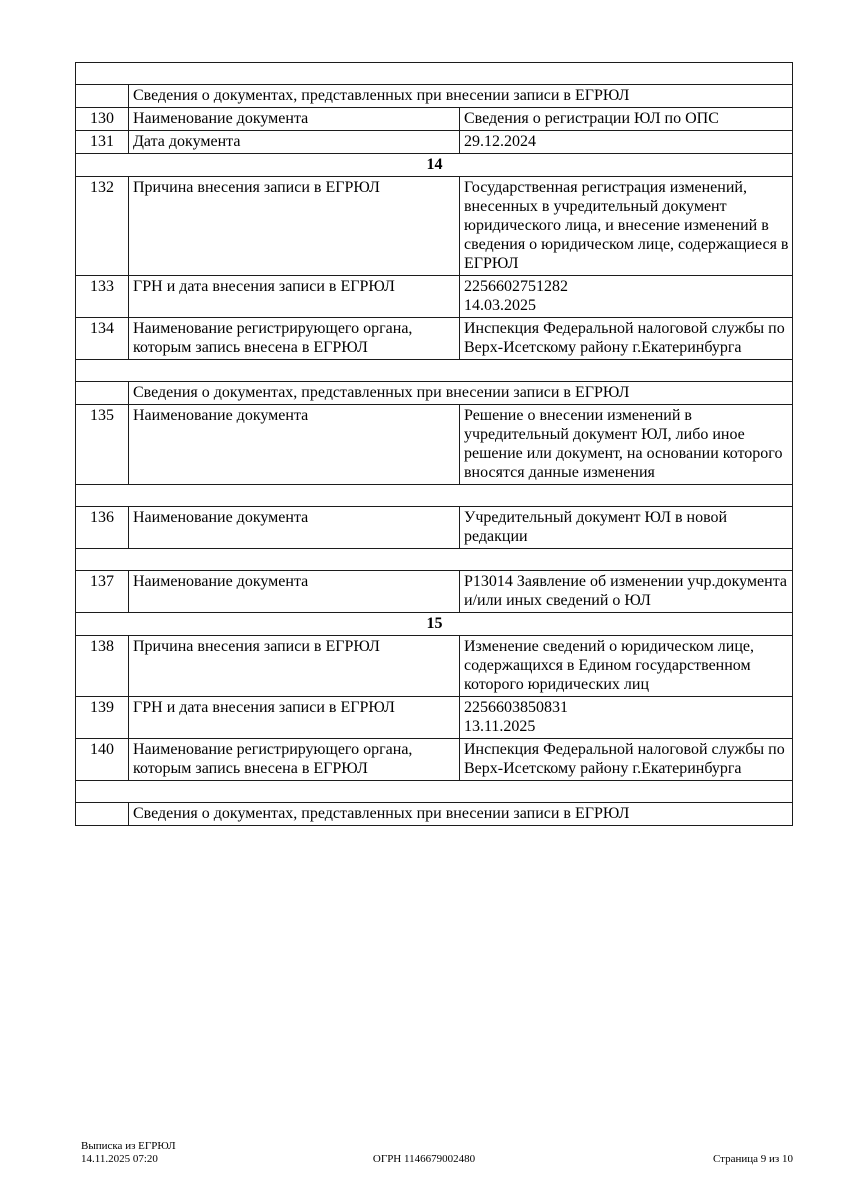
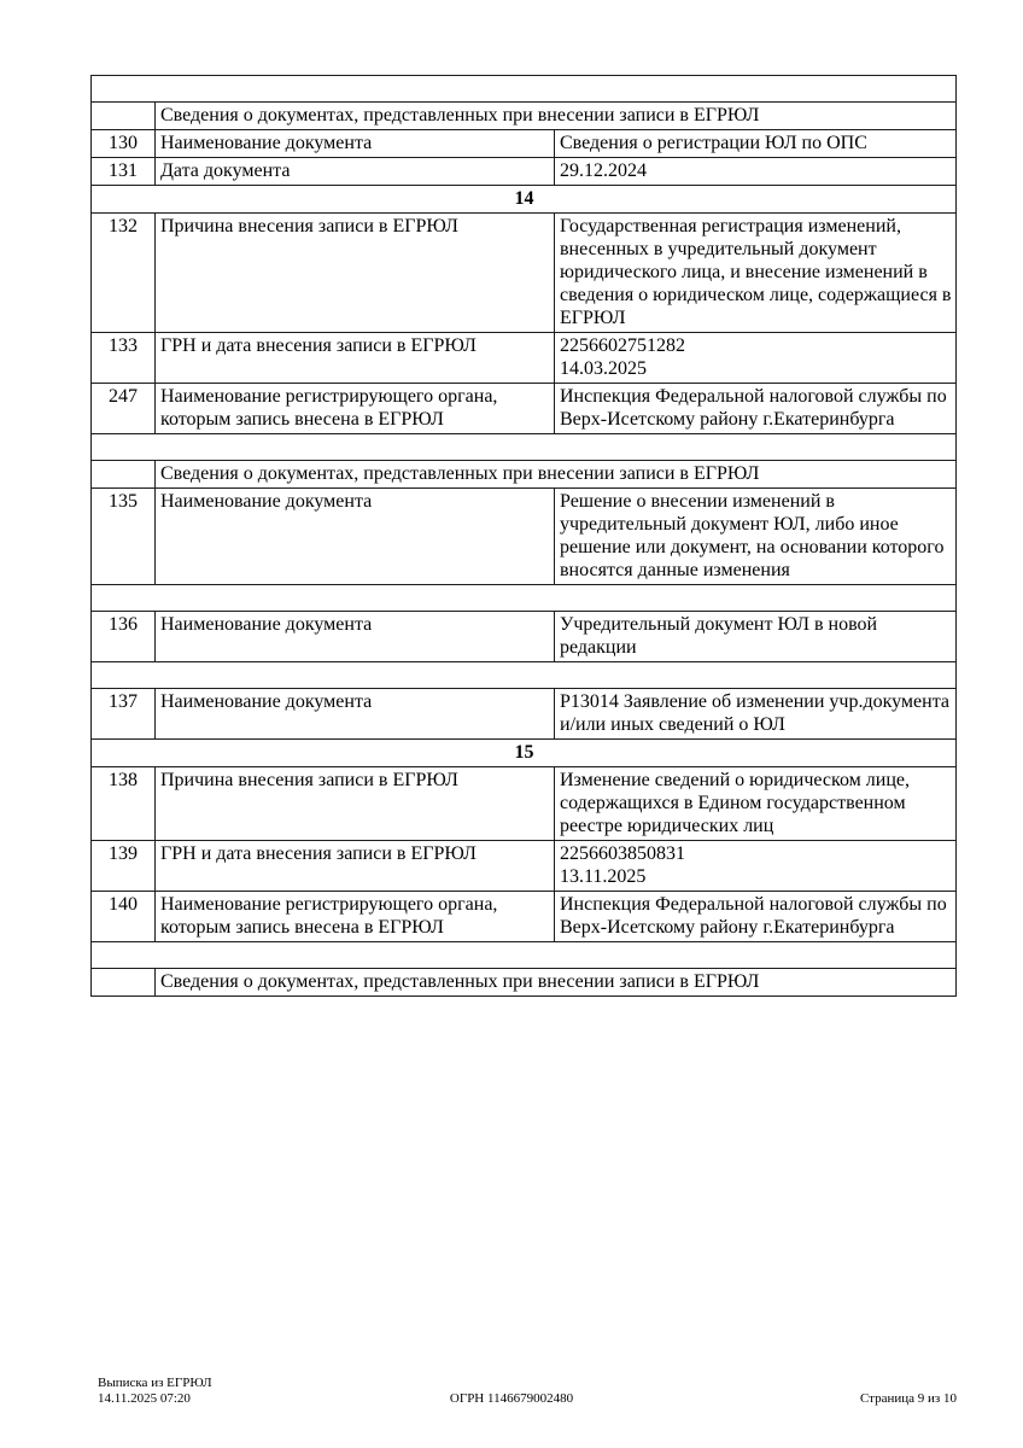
  Сведения о документах, представленных при внесении записи в ЕГРЮЛ
  130
  Наименование документа
  Сведения о регистрации ЮЛ по ОПС
  131
  Дата документа
  29.12.2024
  14
  132
  Причина внесения записи в ЕГРЮЛ
  Государственная регистрация изменений, внесенных в учредительный документ юридического лица, и внесение изменений в сведения о юридическом лице, содержащиеся в ЕГРЮЛ
  133
  ГРН и дата внесения записи в ЕГРЮЛ
  2256602751282
  14.03.2025
- 134
+ 247
  Наименование регистрирующего органа, которым запись внесена в ЕГРЮЛ
  Инспекция Федеральной налоговой службы по Верх-Исетскому району г.Екатеринбурга
  Сведения о документах, представленных при внесении записи в ЕГРЮЛ
  135
  Наименование документа
  Решение о внесении изменений в учредительный документ ЮЛ, либо иное решение или документ, на основании которого вносятся данные изменения
  136
  Наименование документа
  Учредительный документ ЮЛ в новой редакции
  137
  Наименование документа
  Р13014 Заявление об изменении учр.документа и/или иных сведений о ЮЛ
  15
  138
  Причина внесения записи в ЕГРЮЛ
- Изменение сведений о юридическом лице, содержащихся в Едином государственном которого юридических лиц
+ Изменение сведений о юридическом лице, содержащихся в Едином государственном реестре юридических лиц
  139
  ГРН и дата внесения записи в ЕГРЮЛ
  2256603850831
  13.11.2025
  140
  Наименование регистрирующего органа, которым запись внесена в ЕГРЮЛ
  Инспекция Федеральной налоговой службы по Верх-Исетскому району г.Екатеринбурга
  Сведения о документах, представленных при внесении записи в ЕГРЮЛ
  Выписка из ЕГРЮЛ
  14.11.2025 07:20
  ОГРН 1146679002480
  Страница 9 из 10
